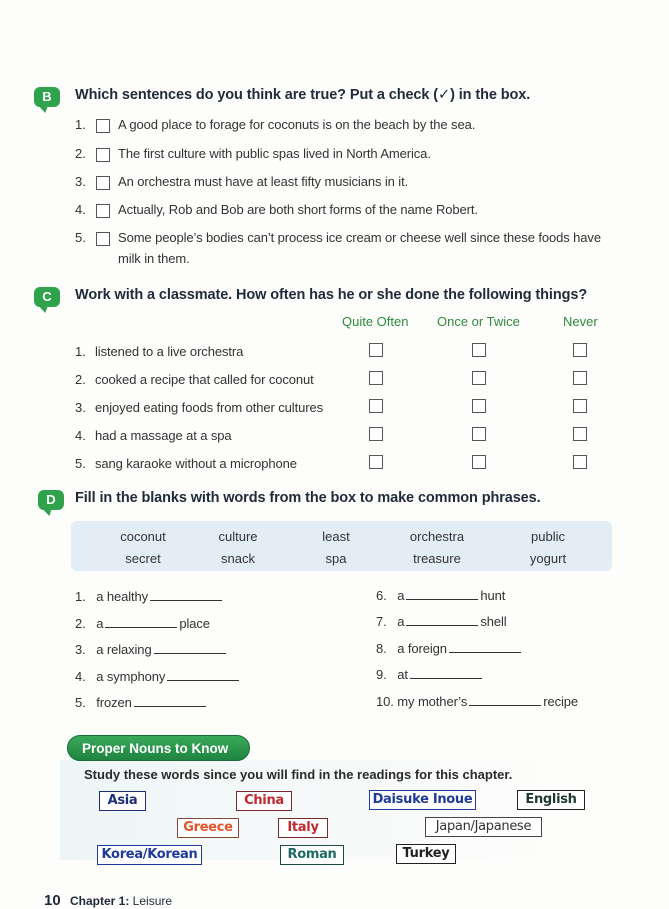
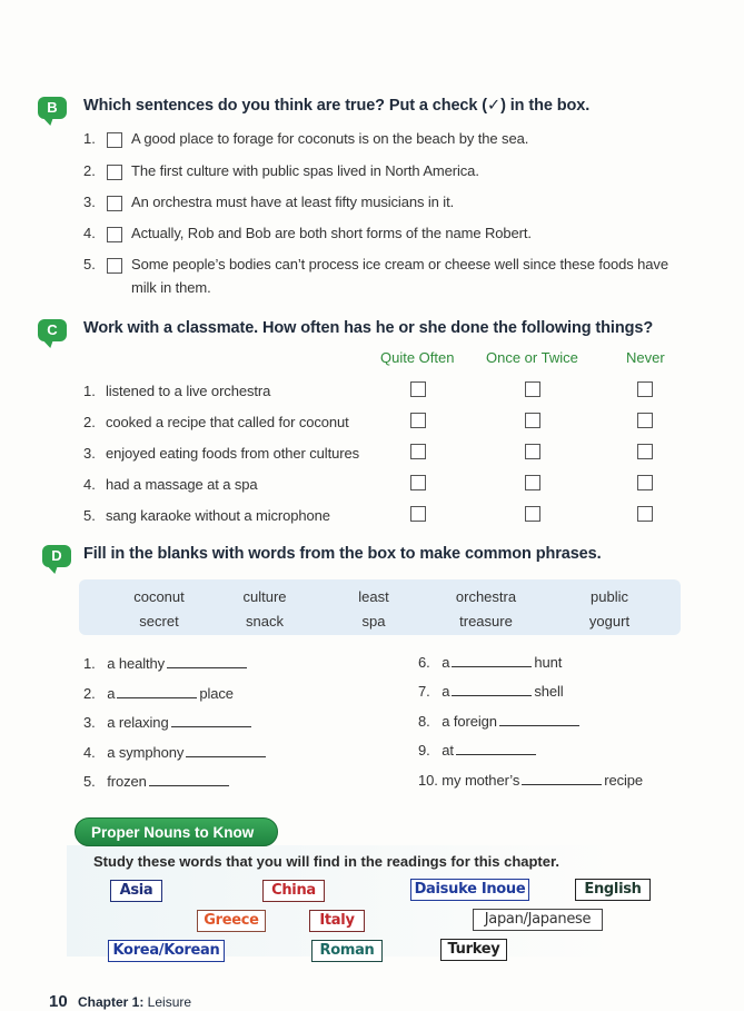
  B
  Which sentences do you think are true? Put a check (✓) in the box.
  1.
  A good place to forage for coconuts is on the beach by the sea.
  2.
  The first culture with public spas lived in North America.
  3.
  An orchestra must have at least fifty musicians in it.
  4.
  Actually, Rob and Bob are both short forms of the name Robert.
  5.
  Some people’s bodies can’t process ice cream or cheese well since these foods have
  milk in them.
  C
  Work with a classmate. How often has he or she done the following things?
  Quite Often
  Once or Twice
  Never
  1.
  listened to a live orchestra
  2.
  cooked a recipe that called for coconut
  3.
  enjoyed eating foods from other cultures
  4.
  had a massage at a spa
  5.
  sang karaoke without a microphone
  D
  Fill in the blanks with words from the box to make common phrases.
  coconut
  culture
  least
  orchestra
  public
  secret
  snack
  spa
  treasure
  yogurt
  1. a healthy
  2. a place
  3. a relaxing
  4. a symphony
  5. frozen
  6. a hunt
  7. a shell
  8. a foreign
  9. at
  10. my mother’s recipe
  Proper Nouns to Know
- Study these words since you will find in the readings for this chapter.
+ Study these words that you will find in the readings for this chapter.
  Asia
  China
  Daisuke Inoue
  English
  Greece
  Italy
  Japan/Japanese
  Korea/Korean
  Roman
  Turkey
  10
  Chapter 1: Leisure
